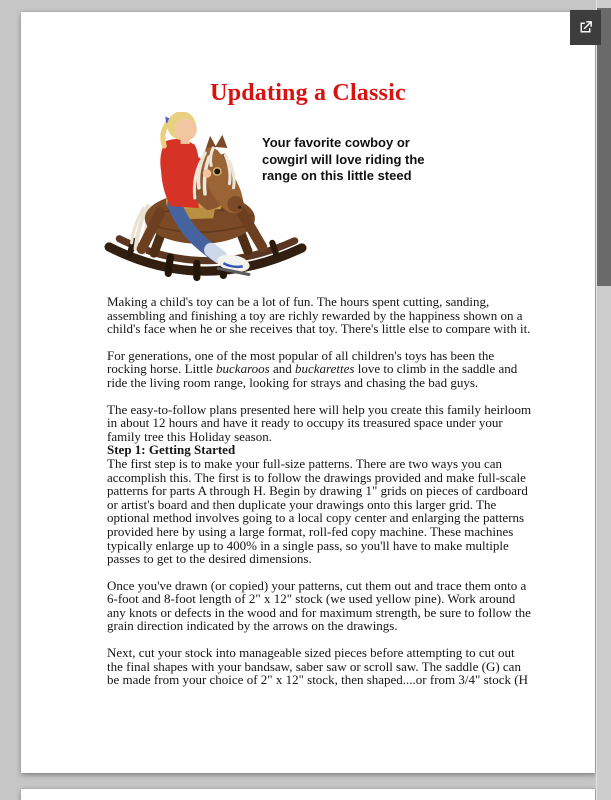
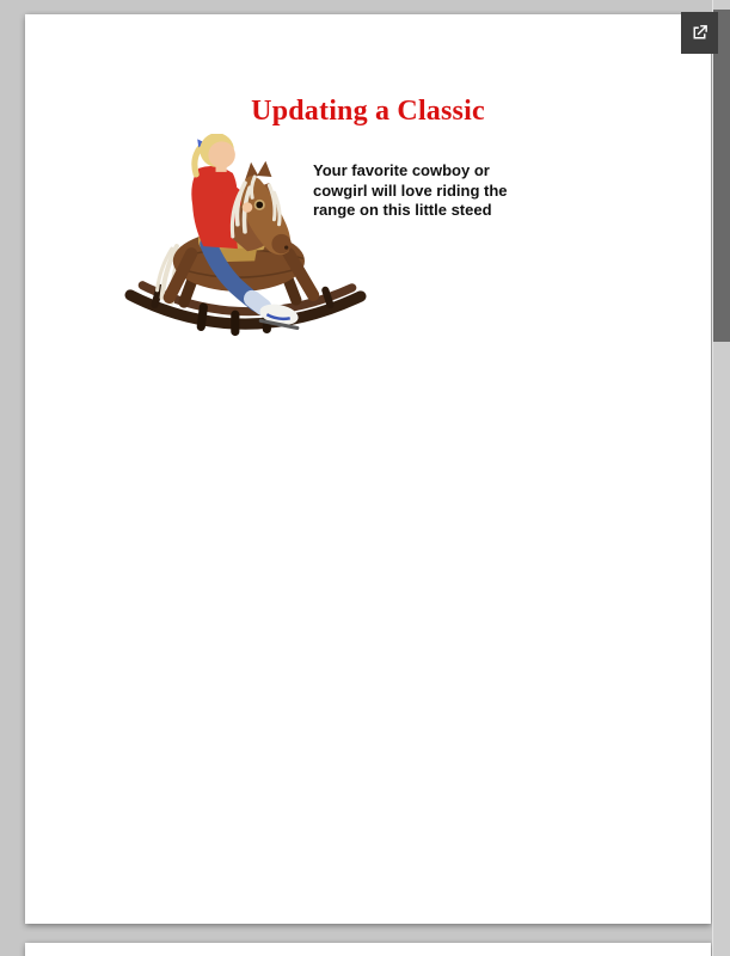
  Updating a Classic
  Your favorite cowboy or
  cowgirl will love riding the
  range on this little steed
- Making a child's toy can be a lot of fun. The hours spent cutting, sanding,
- assembling and finishing a toy are richly rewarded by the happiness shown on a
- child's face when he or she receives that toy. There's little else to compare with it.
- For generations, one of the most popular of all children's toys has been the
- rocking horse. Little buckaroos and buckarettes love to climb in the saddle and
- ride the living room range, looking for strays and chasing the bad guys.
- The easy-to-follow plans presented here will help you create this family heirloom
- in about 12 hours and have it ready to occupy its treasured space under your
- family tree this Holiday season.
- Step 1: Getting Started
- The first step is to make your full-size patterns. There are two ways you can
- accomplish this. The first is to follow the drawings provided and make full-scale
- patterns for parts A through H. Begin by drawing 1" grids on pieces of cardboard
- or artist's board and then duplicate your drawings onto this larger grid. The
- optional method involves going to a local copy center and enlarging the patterns
- provided here by using a large format, roll-fed copy machine. These machines
- typically enlarge up to 400% in a single pass, so you'll have to make multiple
- passes to get to the desired dimensions.
- Once you've drawn (or copied) your patterns, cut them out and trace them onto a
- 6-foot and 8-foot length of 2" x 12" stock (we used yellow pine). Work around
- any knots or defects in the wood and for maximum strength, be sure to follow the
- grain direction indicated by the arrows on the drawings.
- Next, cut your stock into manageable sized pieces before attempting to cut out
- the final shapes with your bandsaw, saber saw or scroll saw. The saddle (G) can
- be made from your choice of 2" x 12" stock, then shaped....or from 3/4" stock (H
